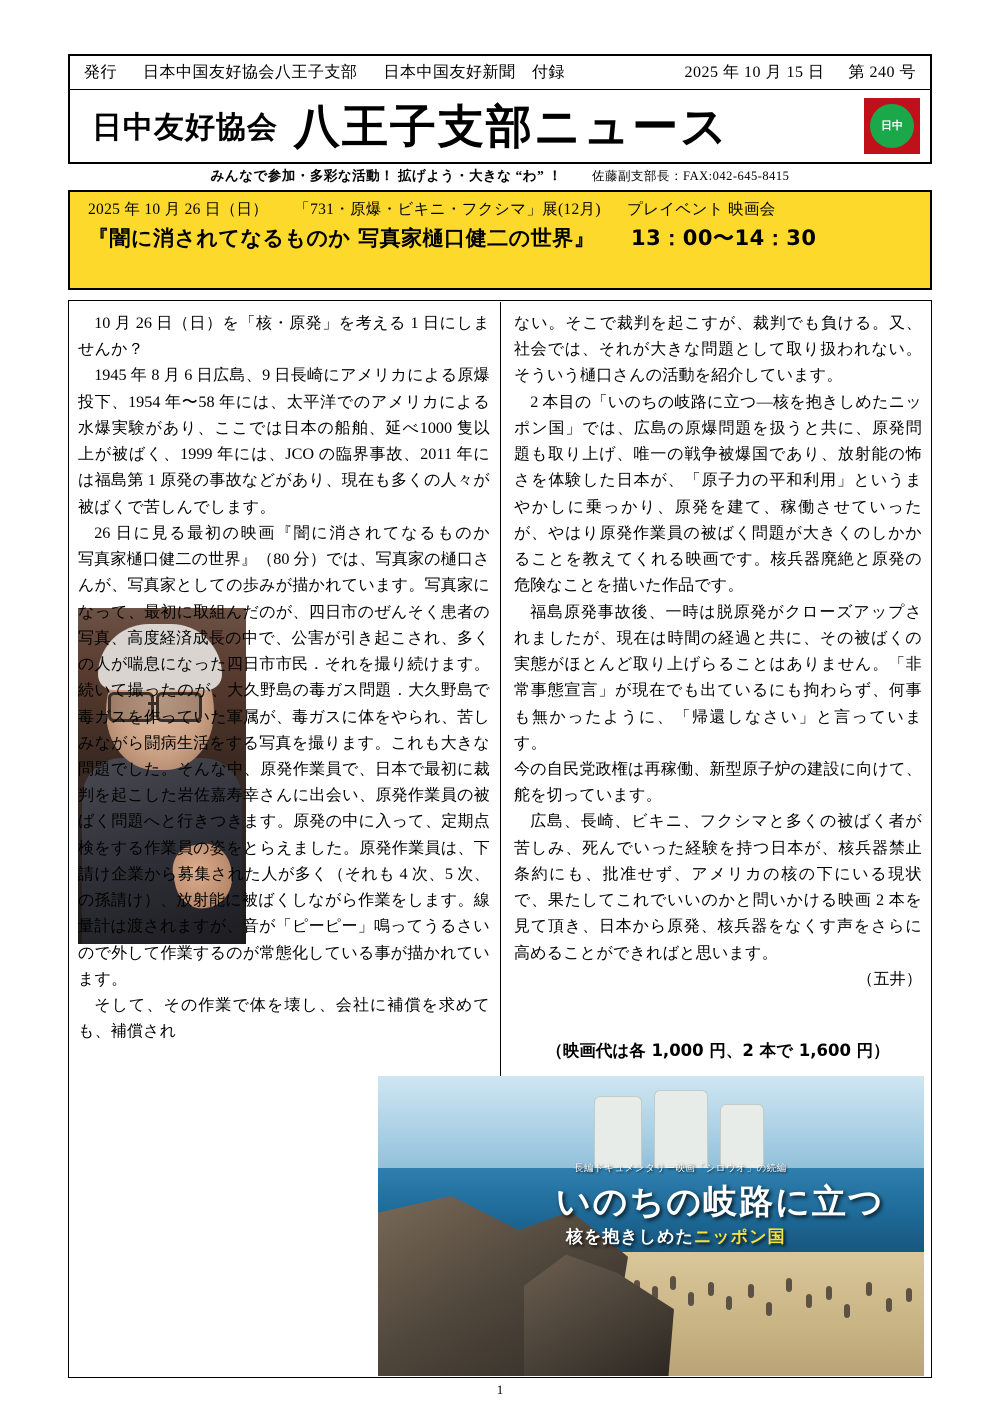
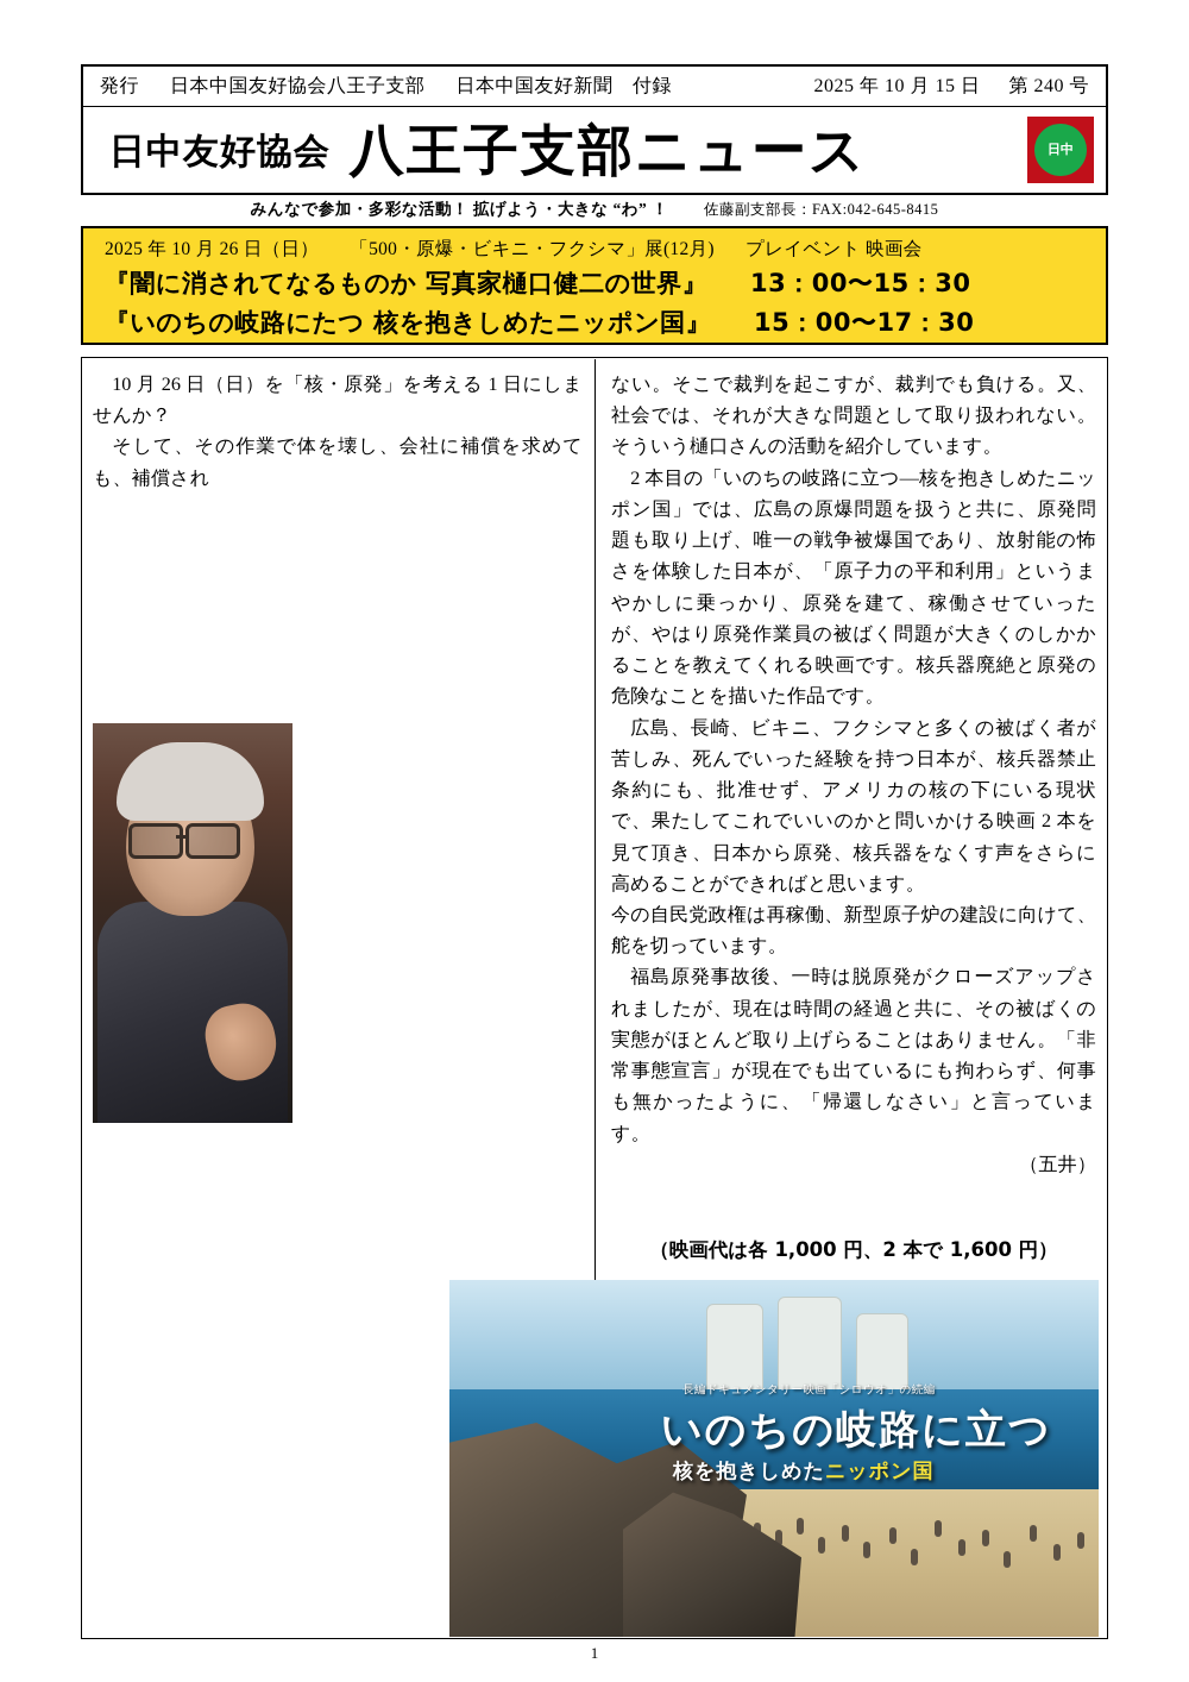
  発行
  日本中国友好協会八王子支部
  日本中国友好新聞 付録
  2025 年 10 月 15 日
  第 240 号
  日中友好協会
  八王子支部ニュース
  日中
  みんなで参加・多彩な活動！ 拡げよう・大きな “わ” ！ 佐藤副支部長：FAX:042-645-8415
- 2025 年 10 月 26 日（日） 「731・原爆・ビキニ・フクシマ」展(12月) プレイベント 映画会
+ 2025 年 10 月 26 日（日） 「500・原爆・ビキニ・フクシマ」展(12月) プレイベント 映画会
- 『闇に消されてなるものか 写真家樋口健二の世界』 13：00〜14：30
+ 『闇に消されてなるものか 写真家樋口健二の世界』 13：00〜15：30
+ 『いのちの岐路にたつ 核を抱きしめたニッポン国』 15：00〜17：30
  10 月 26 日（日）を「核・原発」を考える 1 日にしませんか？
- 1945 年 8 月 6 日広島、9 日長崎にアメリカによる原爆投下、1954 年〜58 年には、太平洋でのアメリカによる水爆実験があり、ここでは日本の船舶、延べ1000 隻以上が被ばく、1999 年には、JCO の臨界事故、2011 年には福島第 1 原発の事故などがあり、現在も多くの人々が被ばくで苦しんでします。
- 26 日に見る最初の映画『闇に消されてなるものか 写真家樋口健二の世界』（80 分）では、写真家の樋口さんが、写真家としての歩みが描かれています。写真家になって、最初に取組んだのが、四日市のぜんそく患者の写真、高度経済成長の中で、公害が引き起こされ、多くの人が喘息になった四日市市民．それを撮り続けます。続いて撮ったのが、大久野島の毒ガス問題．大久野島で毒ガスを作っていた軍属が、毒ガスに体をやられ、苦しみながら闘病生活をする写真を撮ります。これも大きな問題でした。そんな中、原発作業員で、日本で最初に裁判を起こした岩佐嘉寿幸さんに出会い、原発作業員の被ばく問題へと行きつきます。原発の中に入って、定期点検をする作業員の姿をとらえました。原発作業員は、下請け企業から募集された人が多く（それも 4 次、5 次、の孫請け）、放射能に被ばくしながら作業をします。線量計は渡されますが、音が「ピーピー」鳴ってうるさいので外して作業するのが常態化している事が描かれています。
  そして、その作業で体を壊し、会社に補償を求めても、補償され
  ない。そこで裁判を起こすが、裁判でも負ける。又、社会では、それが大きな問題として取り扱われない。そういう樋口さんの活動を紹介しています。
  2 本目の「いのちの岐路に立つ—核を抱きしめたニッポン国」では、広島の原爆問題を扱うと共に、原発問題も取り上げ、唯一の戦争被爆国であり、放射能の怖さを体験した日本が、「原子力の平和利用」というまやかしに乗っかり、原発を建て、稼働させていったが、やはり原発作業員の被ばく問題が大きくのしかかることを教えてくれる映画です。核兵器廃絶と原発の危険なことを描いた作品です。
- 福島原発事故後、一時は脱原発がクローズアップされましたが、現在は時間の経過と共に、その被ばくの実態がほとんど取り上げらることはありません。「非常事態宣言」が現在でも出ているにも拘わらず、何事も無かったように、「帰還しなさい」と言っています。
+ 広島、長崎、ビキニ、フクシマと多くの被ばく者が苦しみ、死んでいった経験を持つ日本が、核兵器禁止条約にも、批准せず、アメリカの核の下にいる現状で、果たしてこれでいいのかと問いかける映画 2 本を見て頂き、日本から原発、核兵器をなくす声をさらに高めることができればと思います。
  今の自民党政権は再稼働、新型原子炉の建設に向けて、舵を切っています。
- 広島、長崎、ビキニ、フクシマと多くの被ばく者が苦しみ、死んでいった経験を持つ日本が、核兵器禁止条約にも、批准せず、アメリカの核の下にいる現状で、果たしてこれでいいのかと問いかける映画 2 本を見て頂き、日本から原発、核兵器をなくす声をさらに高めることができればと思います。
+ 福島原発事故後、一時は脱原発がクローズアップされましたが、現在は時間の経過と共に、その被ばくの実態がほとんど取り上げらることはありません。「非常事態宣言」が現在でも出ているにも拘わらず、何事も無かったように、「帰還しなさい」と言っています。
  （五井）
  （映画代は各 1,000 円、2 本で 1,600 円）
  長編ドキュメンタリー映画「シロウオ」の続編
  いのちの岐路に立つ
  核を抱きしめたニッポン国
  1
